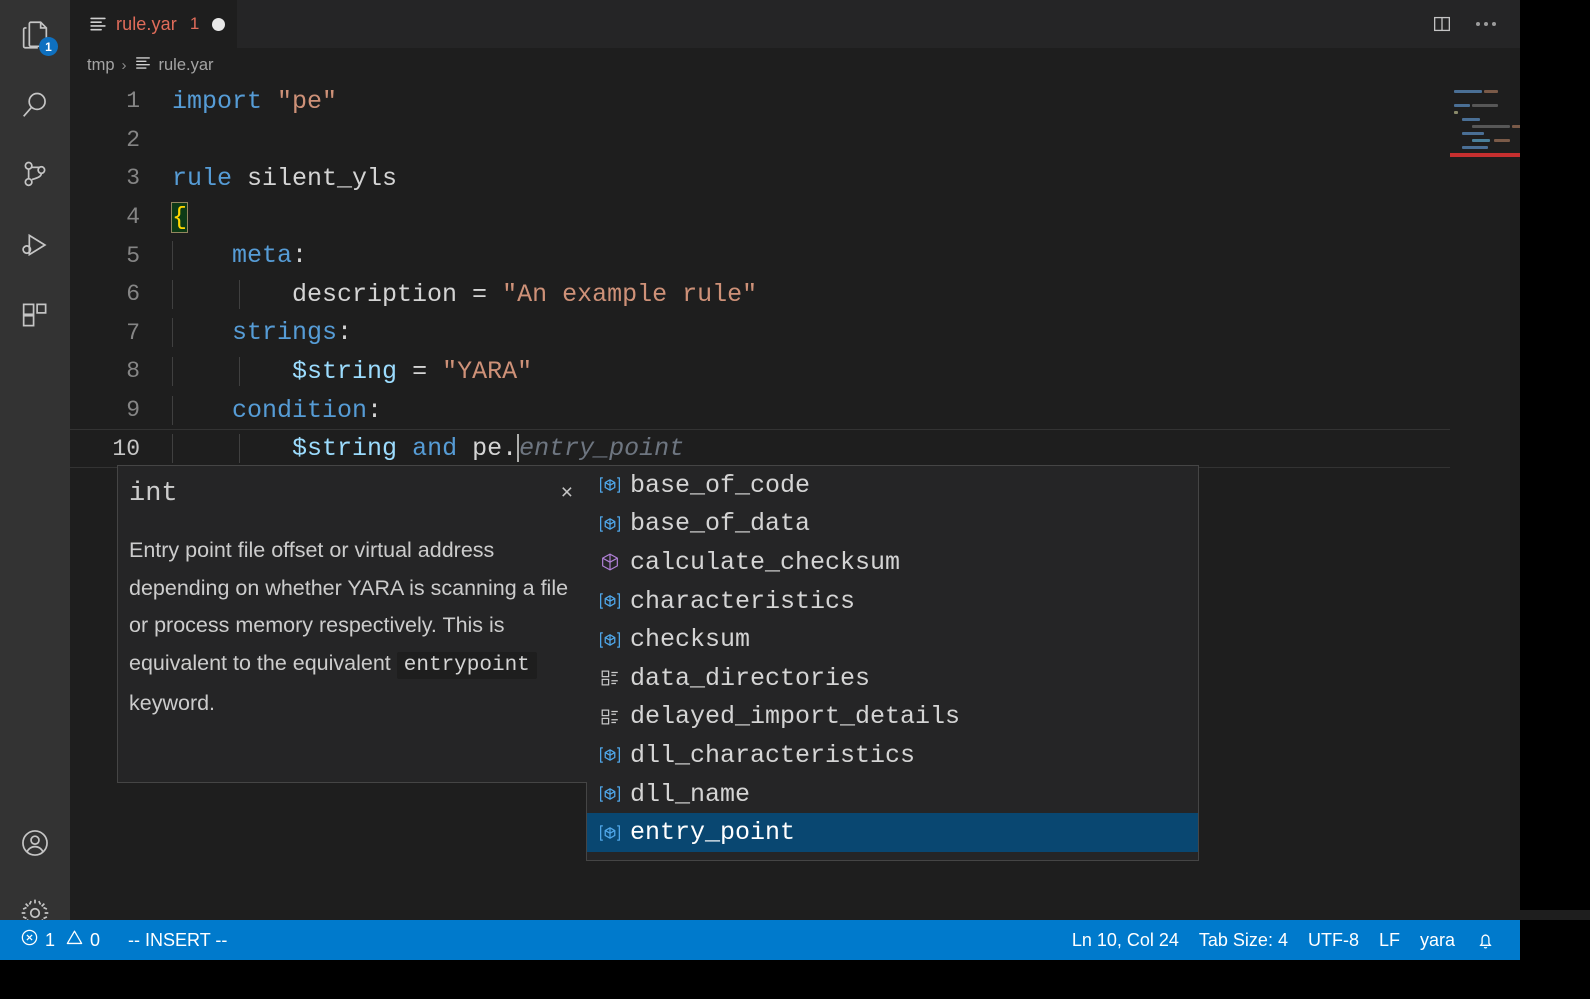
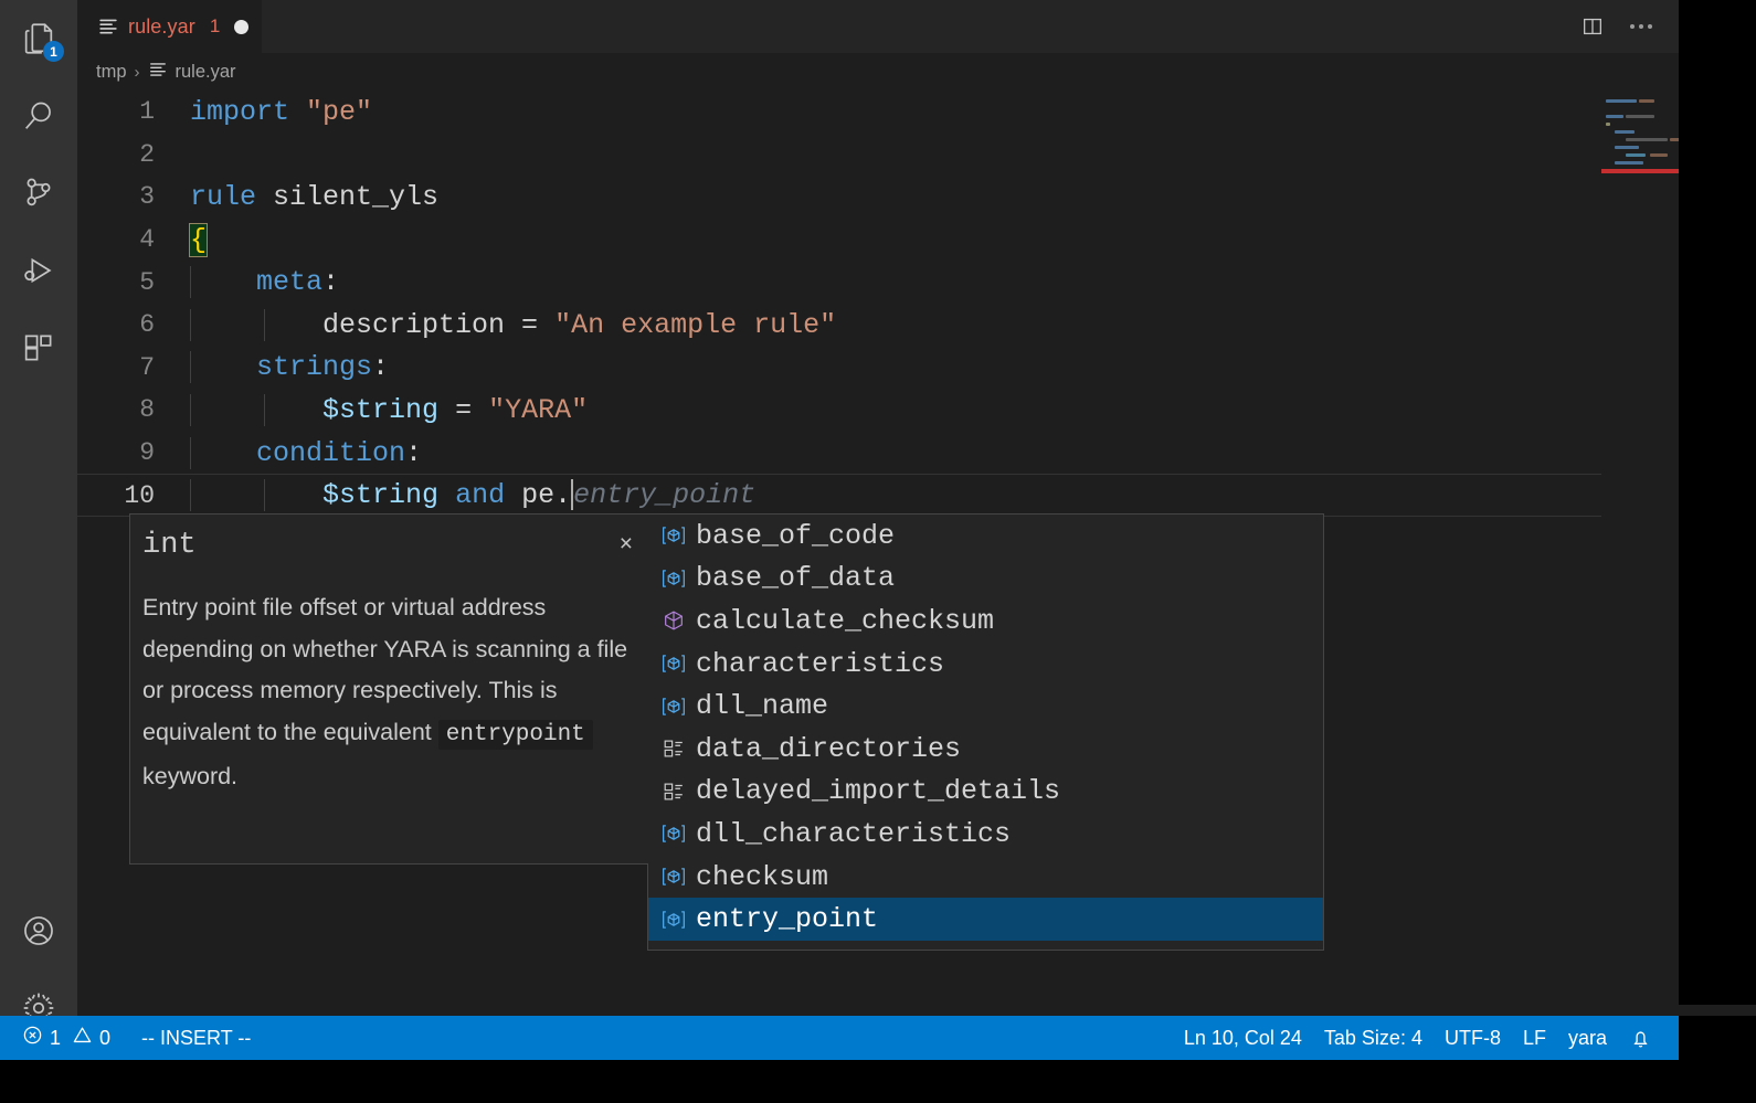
  1
  rule.yar
  1
  tmp
  ›
  rule.yar
  1
  import "pe"
  2
  3
  rule silent_yls
  4
  {
  5
  meta:
  6
  description = "An example rule"
  7
  strings:
  8
  $string = "YARA"
  9
  condition:
  10
  $string and pe.entry_point
  int
  ×
  Entry point file offset or virtual address depending on whether YARA is scanning a file or process memory respectively. This is equivalent to the equivalent entrypoint keyword.
  base_of_code
  base_of_data
  calculate_checksum
  characteristics
- checksum
+ dll_name
  data_directories
  delayed_import_details
  dll_characteristics
- dll_name
+ checksum
  entry_point
  1
  0
  -- INSERT --
  Ln 10, Col 24
  Tab Size: 4
  UTF-8
  LF
  yara
